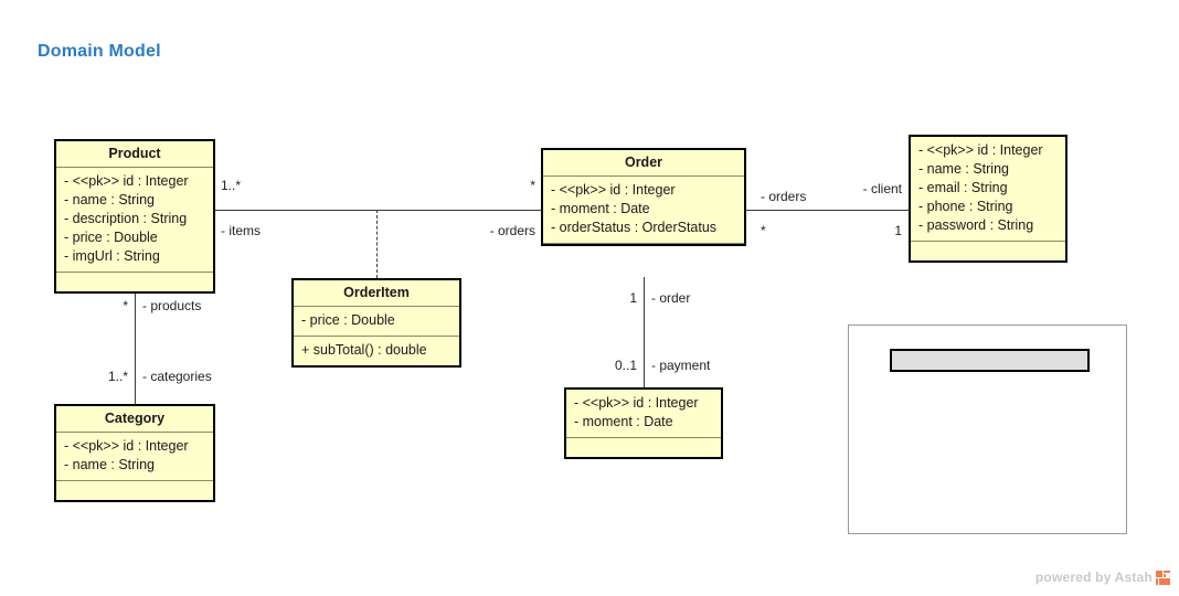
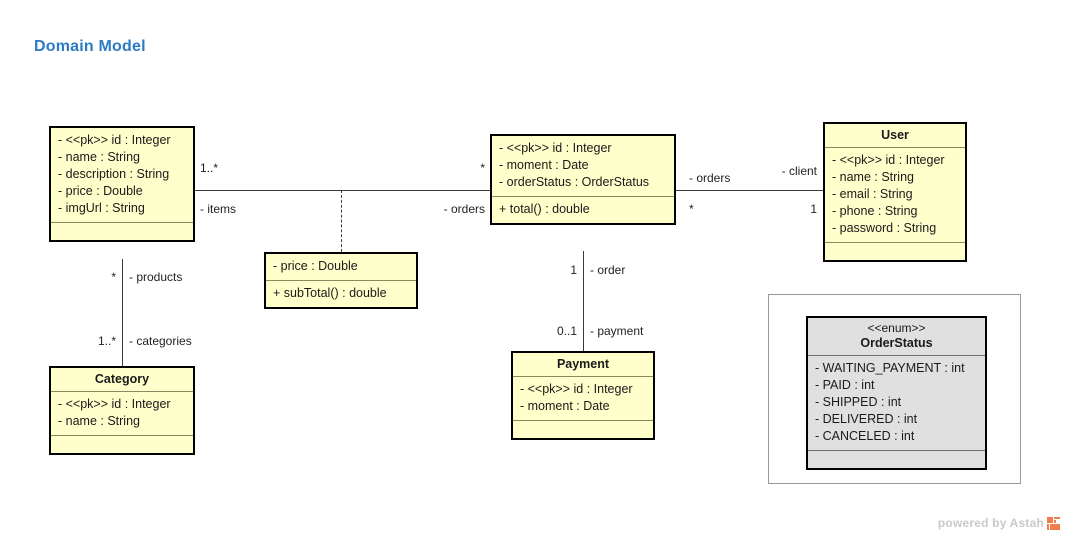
  Domain Model
  1..*
  - items
  *
  - orders
  - orders
  *
  - client
  1
  *
  - products
  1..*
  - categories
  1
  - order
  0..1
  - payment
- Product
  - <<pk>> id : Integer
  - name : String
  - description : String
  - price : Double
  - imgUrl : String
  Category
  - <<pk>> id : Integer
  - name : String
- OrderItem
  - price : Double
  + subTotal() : double
- Order
  - <<pk>> id : Integer
  - moment : Date
  - orderStatus : OrderStatus
+ + total() : double
+ Payment
  - <<pk>> id : Integer
  - moment : Date
+ User
  - <<pk>> id : Integer
  - name : String
  - email : String
  - phone : String
  - password : String
+ <<enum>>
+ OrderStatus
+ - WAITING_PAYMENT : int
+ - PAID : int
+ - SHIPPED : int
+ - DELIVERED : int
+ - CANCELED : int
  powered by Astah
